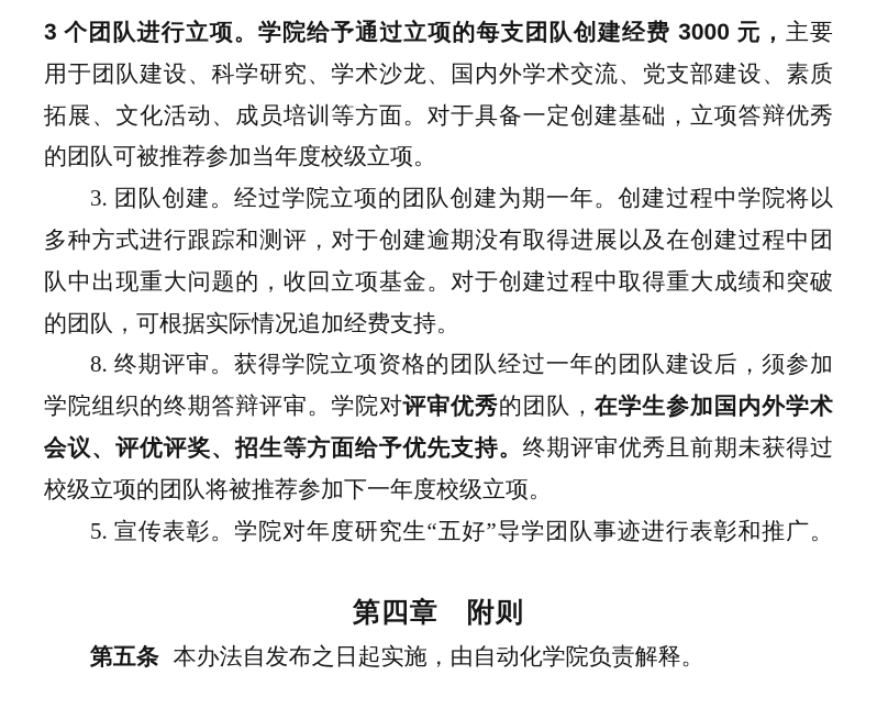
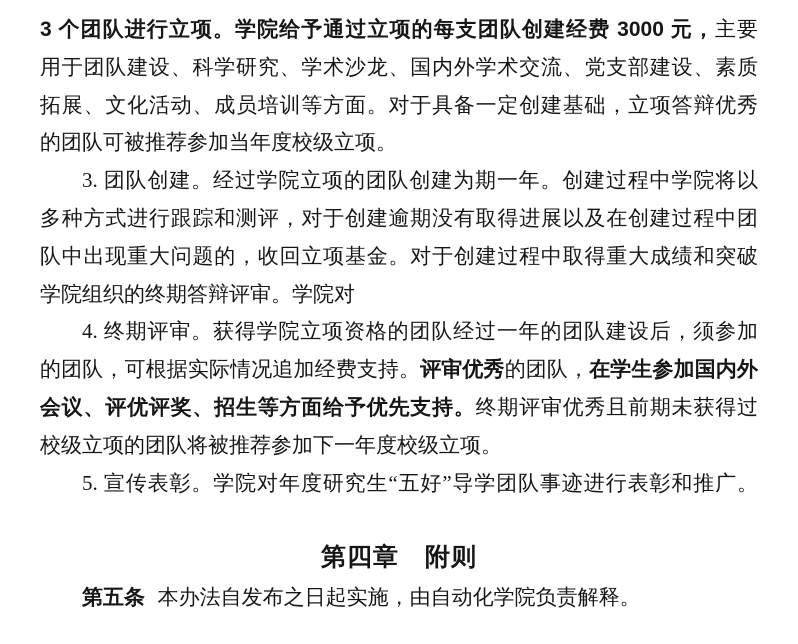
  3 个团队进行立项。学院给予通过立项的每支团队创建经费 3000 元，主要
  用于团队建设、科学研究、学术沙龙、国内外学术交流、党支部建设、素质
  拓展、文化活动、成员培训等方面。对于具备一定创建基础，立项答辩优秀
  的团队可被推荐参加当年度校级立项。
  3. 团队创建。经过学院立项的团队创建为期一年。创建过程中学院将以
  多种方式进行跟踪和测评，对于创建逾期没有取得进展以及在创建过程中团
  队中出现重大问题的，收回立项基金。对于创建过程中取得重大成绩和突破
- 的团队，可根据实际情况追加经费支持。
+ 学院组织的终期答辩评审。学院对
- 8. 终期评审。获得学院立项资格的团队经过一年的团队建设后，须参加
+ 4. 终期评审。获得学院立项资格的团队经过一年的团队建设后，须参加
- 学院组织的终期答辩评审。学院对评审优秀的团队，在学生参加国内外学术
+ 的团队，可根据实际情况追加经费支持。评审优秀的团队，在学生参加国内外
  会议、评优评奖、招生等方面给予优先支持。终期评审优秀且前期未获得过
  校级立项的团队将被推荐参加下一年度校级立项。
  5. 宣传表彰。学院对年度研究生“五好”导学团队事迹进行表彰和推广。
  第四章 附则
  第五条 本办法自发布之日起实施，由自动化学院负责解释。
